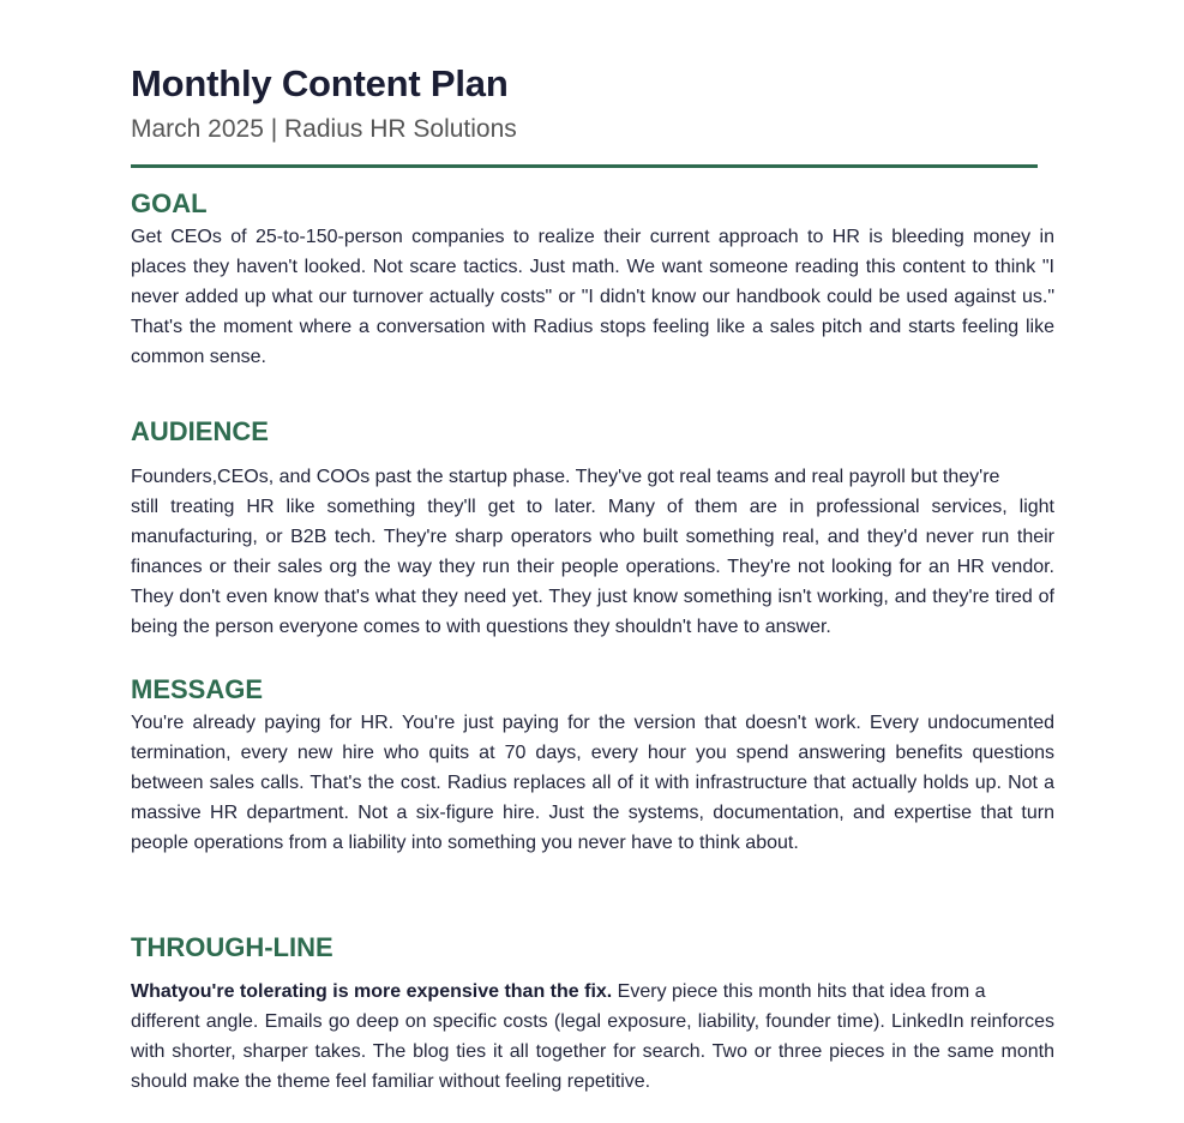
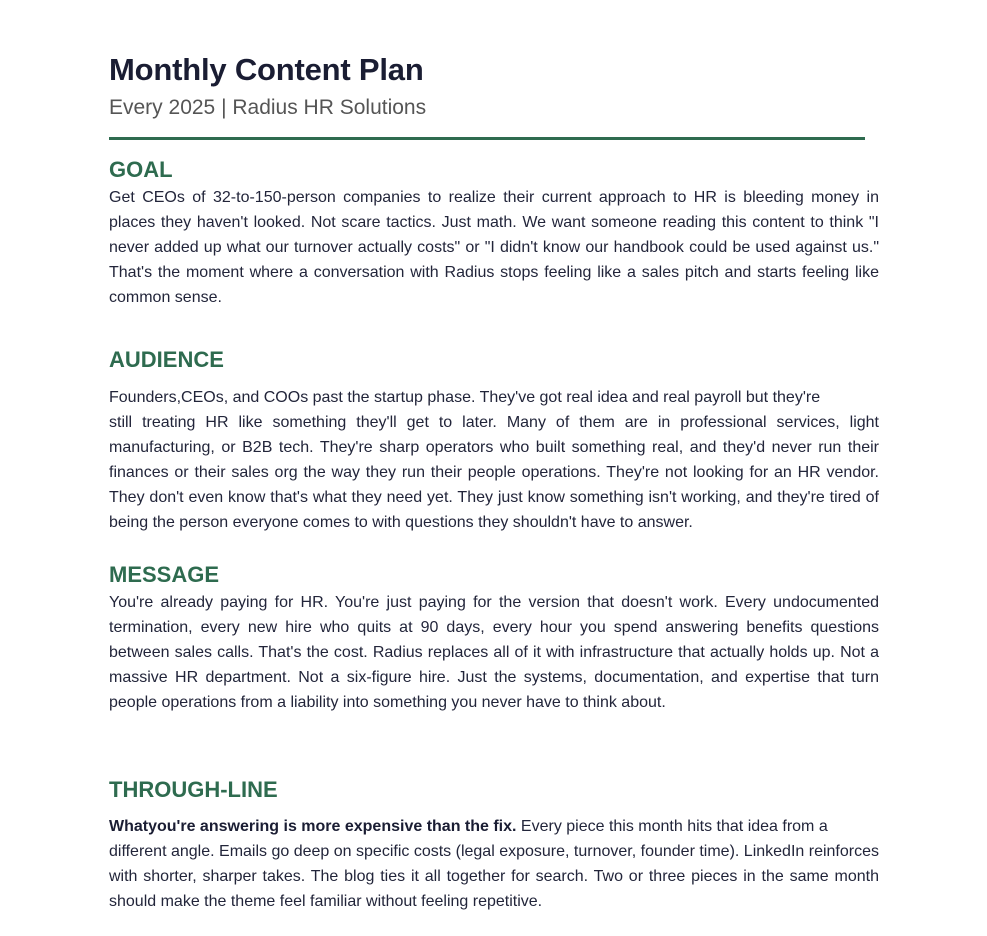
  Monthly Content Plan
- March 2025 | Radius HR Solutions
+ Every 2025 | Radius HR Solutions
  GOAL
- Get CEOs of 25-to-150-person companies to realize their current approach to HR is bleeding money in places they haven't looked. Not scare tactics. Just math. We want someone reading this content to think "I never added up what our turnover actually costs" or "I didn't know our handbook could be used against us." That's the moment where a conversation with Radius stops feeling like a sales pitch and starts feeling like common sense.
+ Get CEOs of 32-to-150-person companies to realize their current approach to HR is bleeding money in places they haven't looked. Not scare tactics. Just math. We want someone reading this content to think "I never added up what our turnover actually costs" or "I didn't know our handbook could be used against us." That's the moment where a conversation with Radius stops feeling like a sales pitch and starts feeling like common sense.
  AUDIENCE
- Founders,CEOs, and COOs past the startup phase. They've got real teams and real payroll but they're
+ Founders,CEOs, and COOs past the startup phase. They've got real idea and real payroll but they're
  still treating HR like something they'll get to later. Many of them are in professional services, light manufacturing, or B2B tech. They're sharp operators who built something real, and they'd never run their finances or their sales org the way they run their people operations. They're not looking for an HR vendor. They don't even know that's what they need yet. They just know something isn't working, and they're tired of being the person everyone comes to with questions they shouldn't have to answer.
  MESSAGE
- You're already paying for HR. You're just paying for the version that doesn't work. Every undocumented termination, every new hire who quits at 70 days, every hour you spend answering benefits questions between sales calls. That's the cost. Radius replaces all of it with infrastructure that actually holds up. Not a massive HR department. Not a six-figure hire. Just the systems, documentation, and expertise that turn people operations from a liability into something you never have to think about.
+ You're already paying for HR. You're just paying for the version that doesn't work. Every undocumented termination, every new hire who quits at 90 days, every hour you spend answering benefits questions between sales calls. That's the cost. Radius replaces all of it with infrastructure that actually holds up. Not a massive HR department. Not a six-figure hire. Just the systems, documentation, and expertise that turn people operations from a liability into something you never have to think about.
  THROUGH-LINE
- Whatyou're tolerating is more expensive than the fix. Every piece this month hits that idea from a
+ Whatyou're answering is more expensive than the fix. Every piece this month hits that idea from a
- different angle. Emails go deep on specific costs (legal exposure, liability, founder time). LinkedIn reinforces with shorter, sharper takes. The blog ties it all together for search. Two or three pieces in the same month should make the theme feel familiar without feeling repetitive.
+ different angle. Emails go deep on specific costs (legal exposure, turnover, founder time). LinkedIn reinforces with shorter, sharper takes. The blog ties it all together for search. Two or three pieces in the same month should make the theme feel familiar without feeling repetitive.
